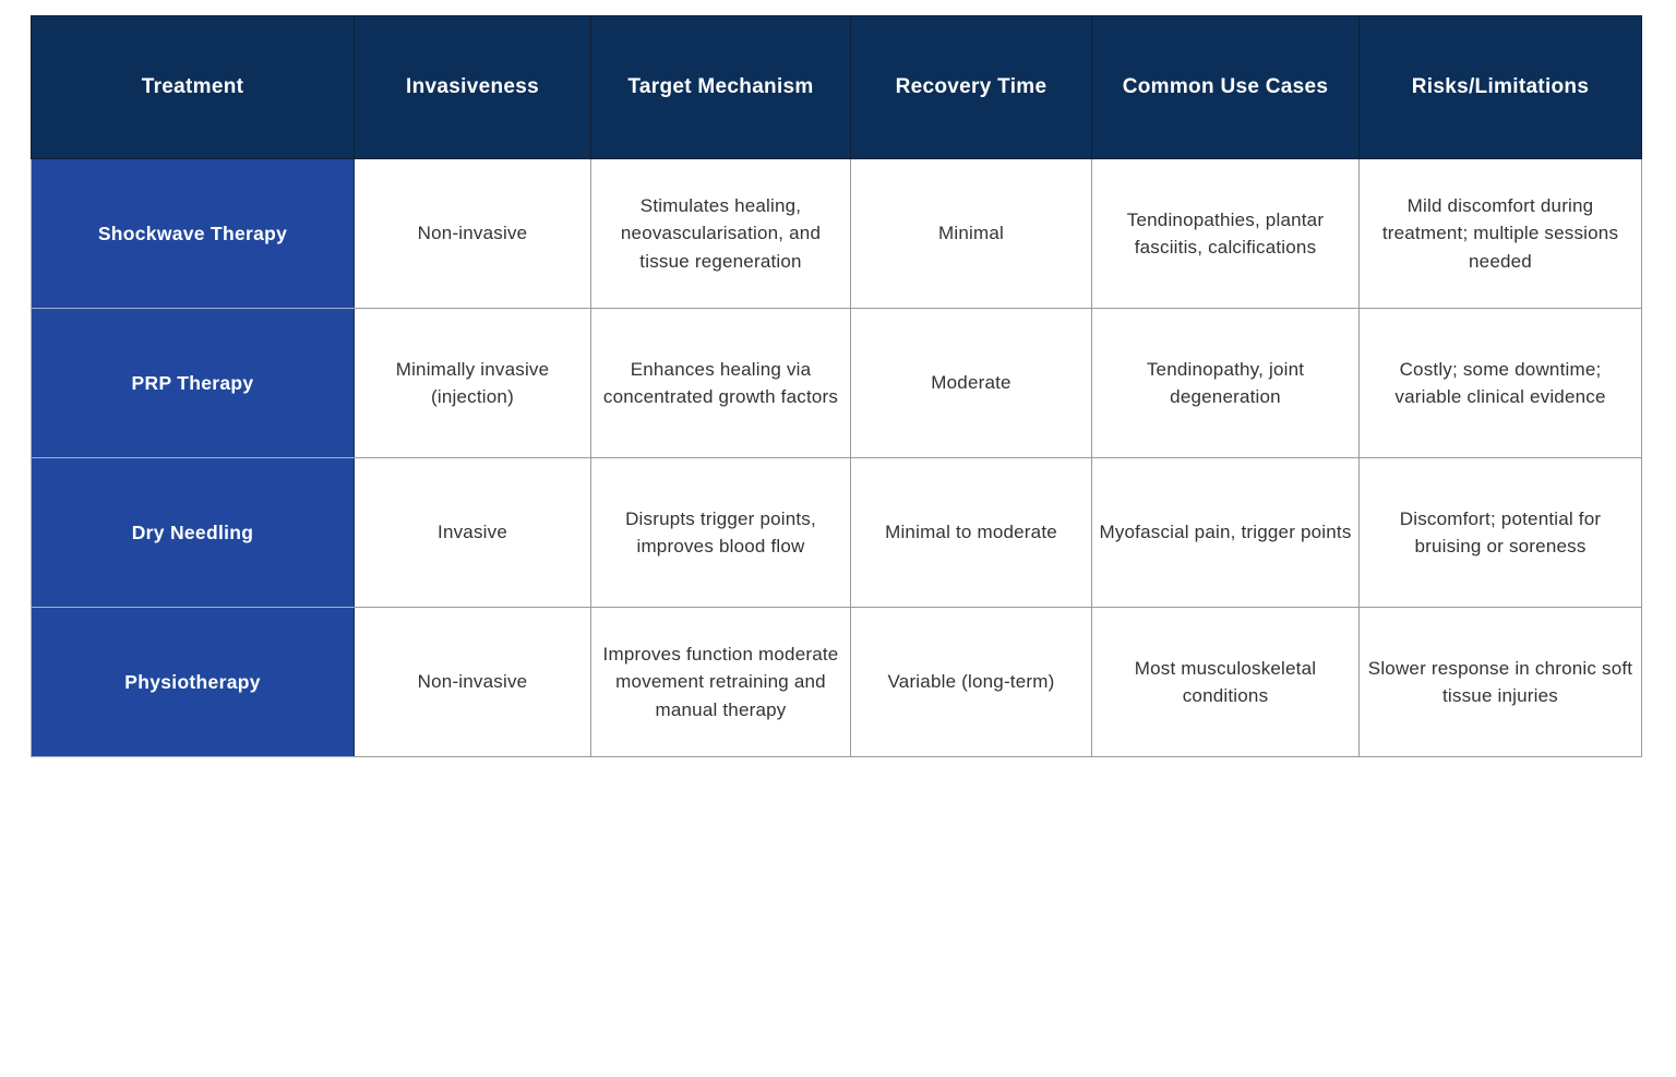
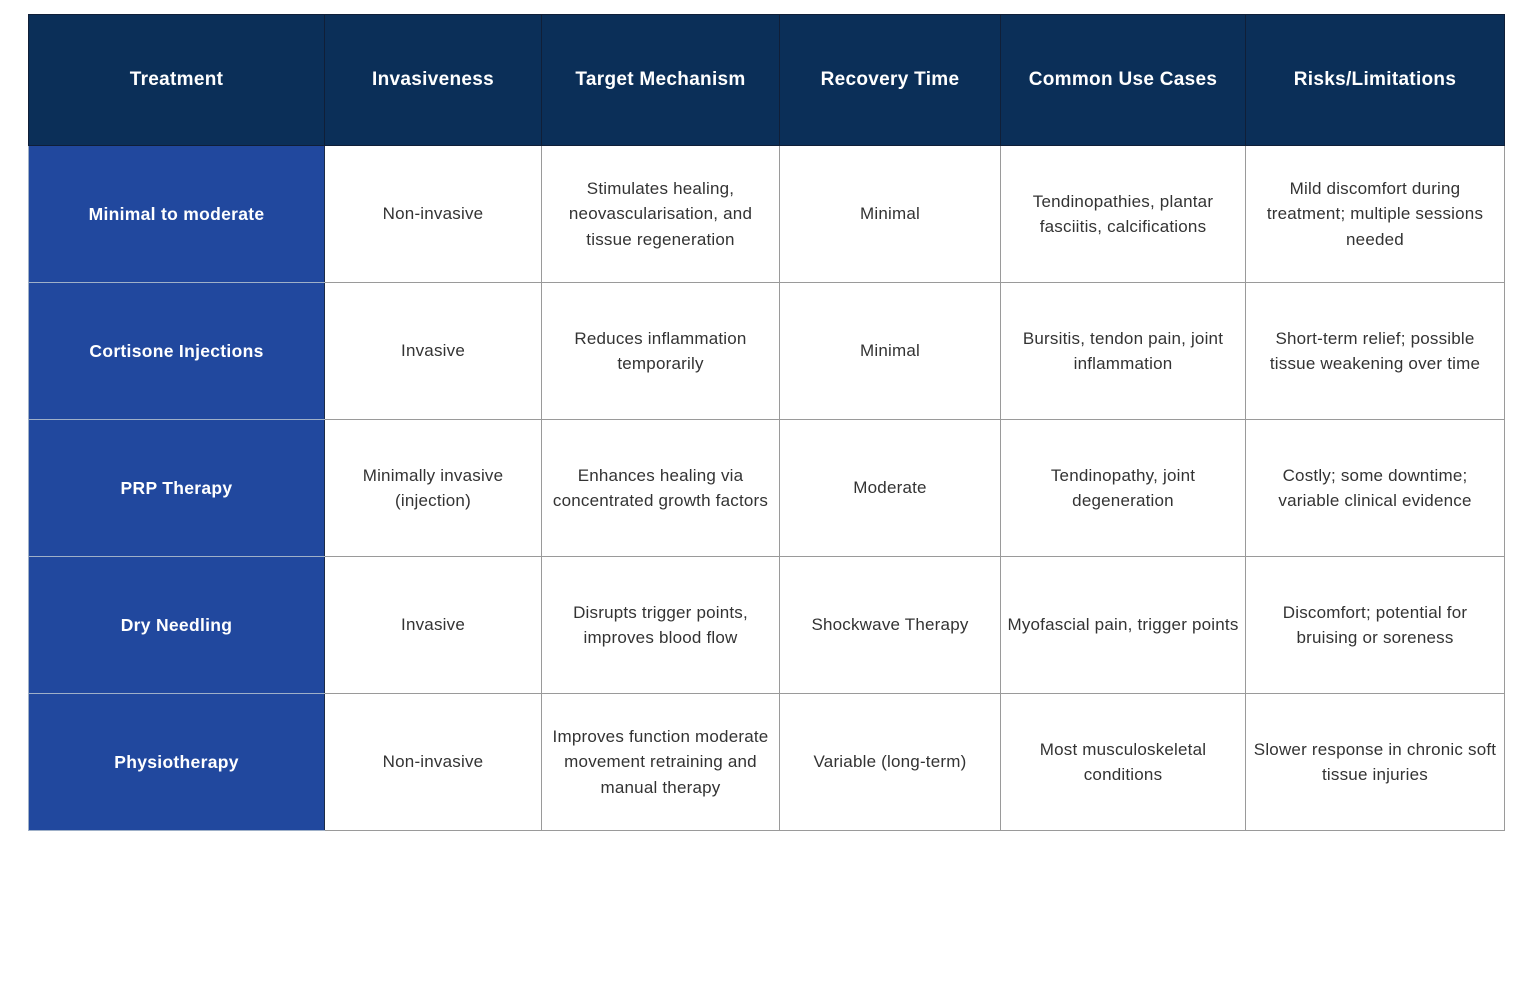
  Treatment	Invasiveness	Target Mechanism	Recovery Time	Common Use Cases	Risks/Limitations
- Shockwave Therapy	Non-invasive	Stimulates healing, neovascularisation, and tissue regeneration	Minimal	Tendinopathies, plantar fasciitis, calcifications	Mild discomfort during treatment; multiple sessions needed
+ Minimal to moderate	Non-invasive	Stimulates healing, neovascularisation, and tissue regeneration	Minimal	Tendinopathies, plantar fasciitis, calcifications	Mild discomfort during treatment; multiple sessions needed
+ Cortisone Injections	Invasive	Reduces inflammation temporarily	Minimal	Bursitis, tendon pain, joint inflammation	Short-term relief; possible tissue weakening over time
  PRP Therapy	Minimally invasive (injection)	Enhances healing via concentrated growth factors	Moderate	Tendinopathy, joint degeneration	Costly; some downtime; variable clinical evidence
- Dry Needling	Invasive	Disrupts trigger points, improves blood flow	Minimal to moderate	Myofascial pain, trigger points	Discomfort; potential for bruising or soreness
+ Dry Needling	Invasive	Disrupts trigger points, improves blood flow	Shockwave Therapy	Myofascial pain, trigger points	Discomfort; potential for bruising or soreness
  Physiotherapy	Non-invasive	Improves function moderate movement retraining and manual therapy	Variable (long-term)	Most musculoskeletal conditions	Slower response in chronic soft tissue injuries
